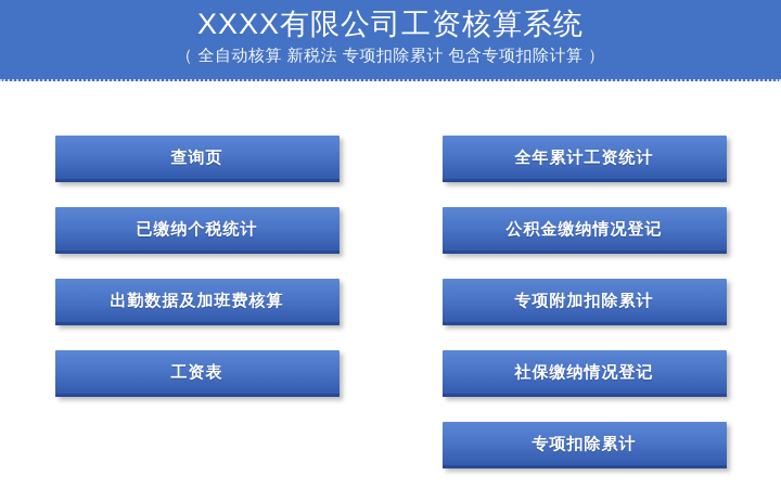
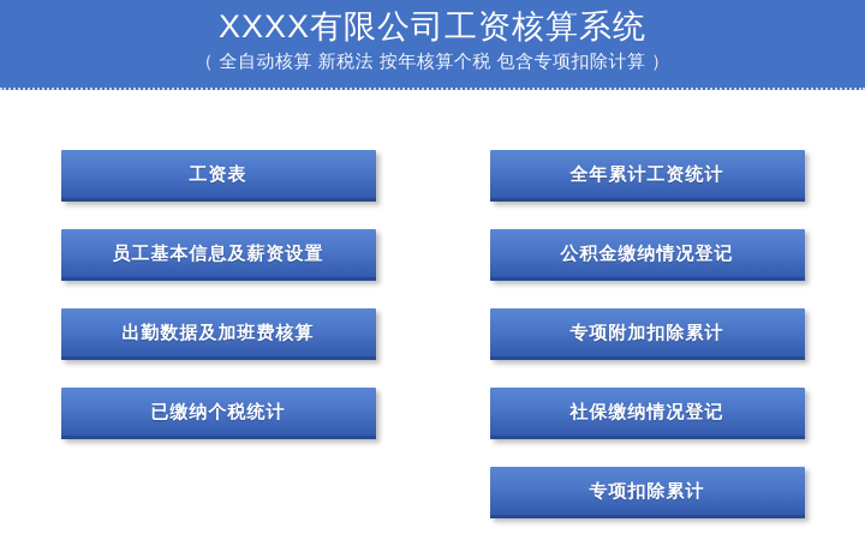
  XXXX有限公司工资核算系统
- （ 全自动核算 新税法 专项扣除累计 包含专项扣除计算 ）
+ （ 全自动核算 新税法 按年核算个税 包含专项扣除计算 ）
- 查询页
- 已缴纳个税统计
+ 工资表
+ 员工基本信息及薪资设置
  出勤数据及加班费核算
- 工资表
+ 已缴纳个税统计
  全年累计工资统计
  公积金缴纳情况登记
  专项附加扣除累计
  社保缴纳情况登记
  专项扣除累计
